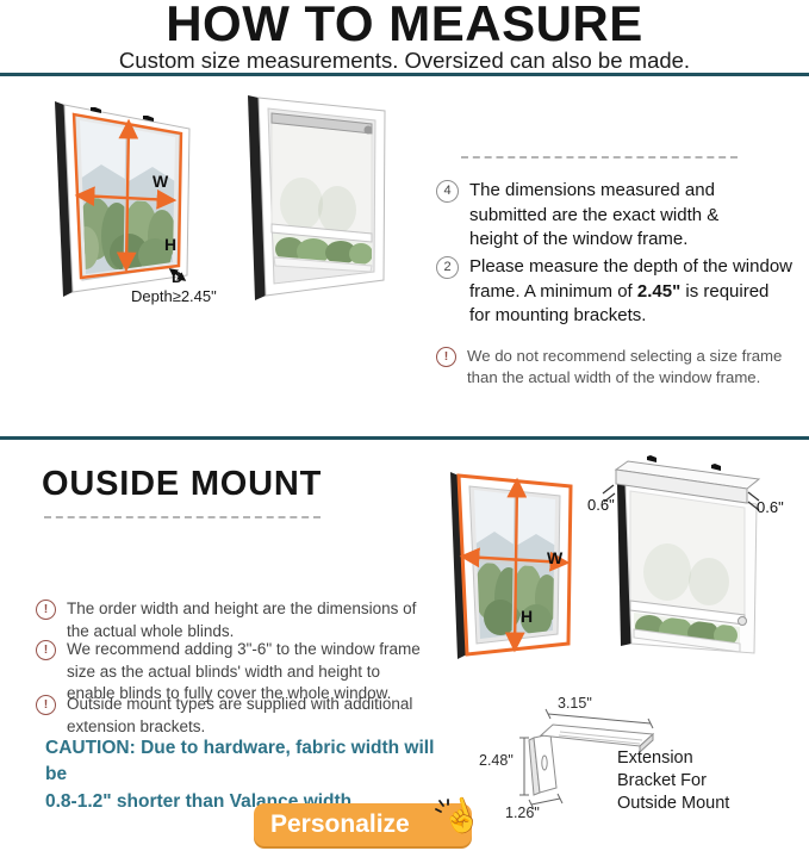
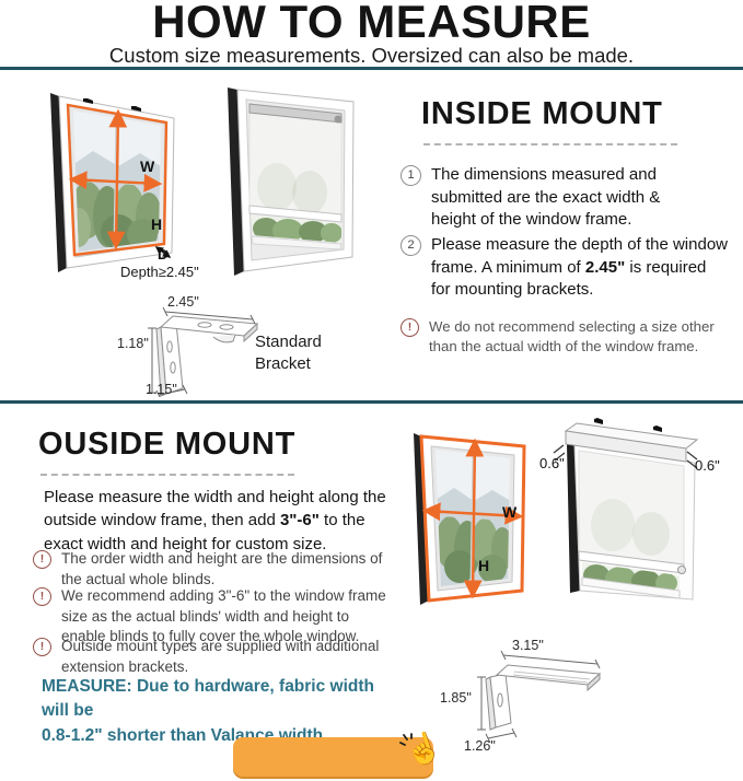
  HOW TO MEASURE
  Custom size measurements. Oversized can also be made.
  W
  H
  D
  Depth≥2.45"
+ 2.45"
+ 1.18"
+ 1.15"
+ Standard Bracket
+ INSIDE MOUNT
- 4
+ 1
  The dimensions measured and submitted are the exact width & height of the window frame.
  2
  Please measure the depth of the window frame. A minimum of 2.45" is required for mounting brackets.
  !
- We do not recommend selecting a size frame than the actual width of the window frame.
+ We do not recommend selecting a size other than the actual width of the window frame.
  OUSIDE MOUNT
+ Please measure the width and height along the outside window frame, then add 3"-6" to the exact width and height for custom size.
  !
  The order width and height are the dimensions of the actual whole blinds.
  !
  We recommend adding 3"-6" to the window frame size as the actual blinds' width and height to enable blinds to fully cover the whole window.
  !
  Outside mount types are supplied with additional extension brackets.
- CAUTION: Due to hardware, fabric width will be
+ MEASURE: Due to hardware, fabric width will be
  0.8-1.2" shorter than Valance width.
  W
  H
  0.6"
  0.6"
  3.15"
- 2.48"
+ 1.85"
  1.26"
- Extension Bracket For Outside Mount
- Personalize
